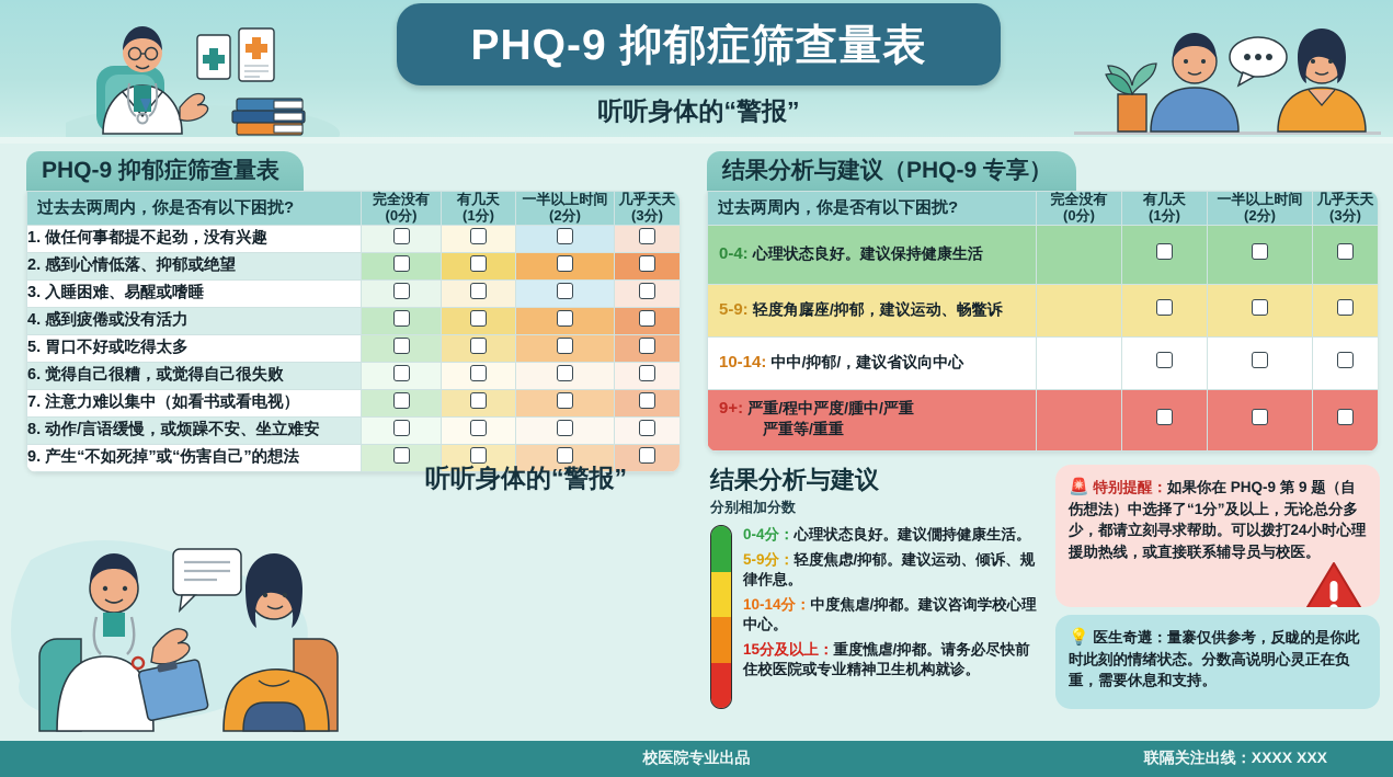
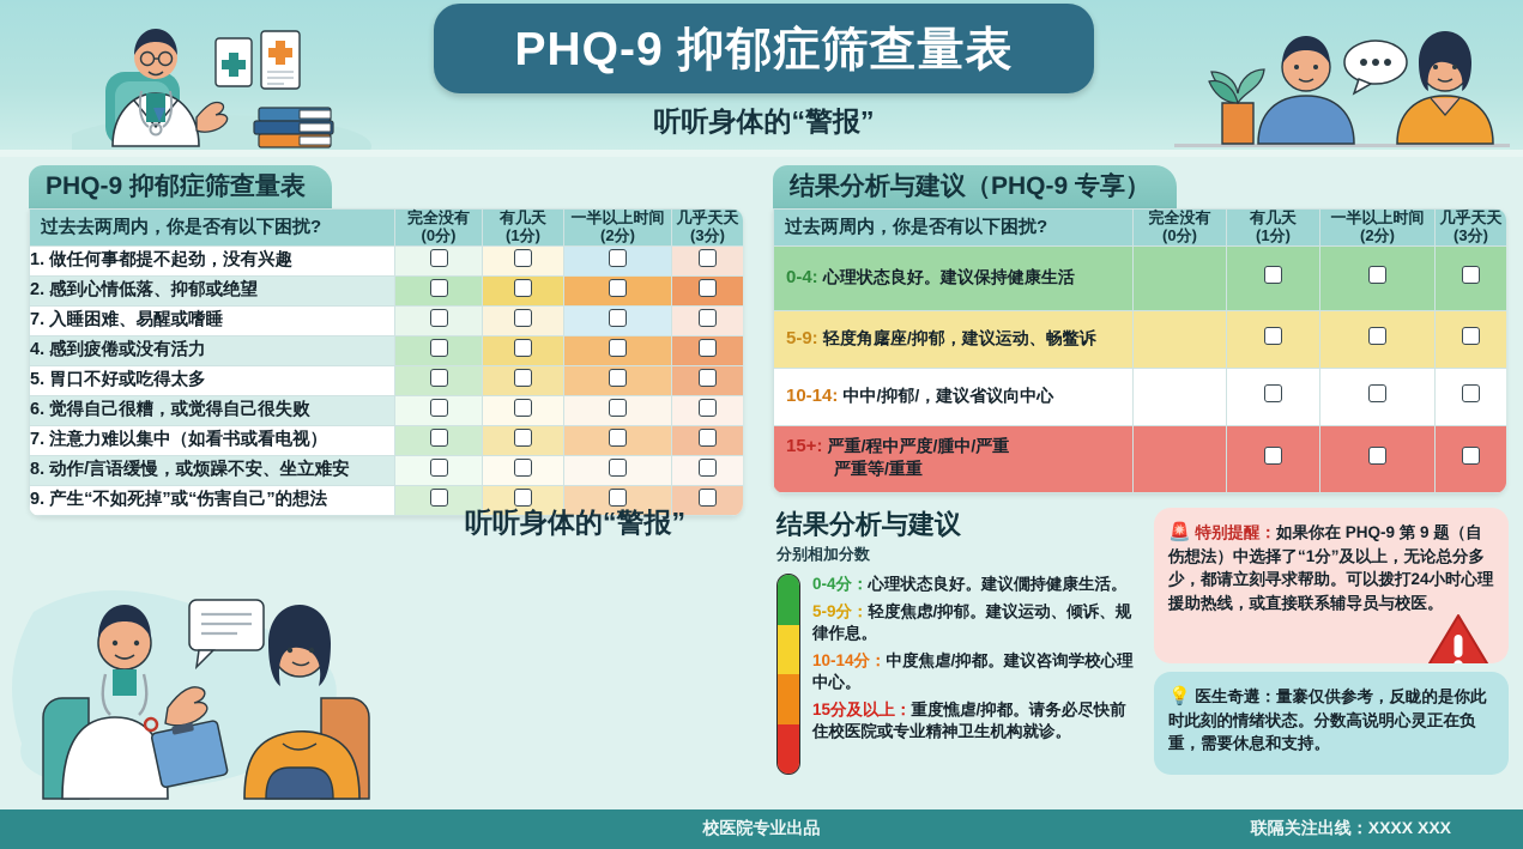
  PHQ-9 抑郁症筛查量表
  听听身体的“警报”
  PHQ-9 抑郁症筛查量表
  过去去两周内，你是否有以下困扰?	完全没有 (0分)	有几天 (1分)	一半以上时间 (2分)	几乎天天 (3分)
  1. 做任何事都提不起劲，没有兴趣
  2. 感到心情低落、抑郁或绝望
- 3. 入睡困难、易醒或嗜睡
+ 7. 入睡困难、易醒或嗜睡
  4. 感到疲倦或没有活力
  5. 胃口不好或吃得太多
  6. 觉得自己很糟，或觉得自己很失败
  7. 注意力难以集中（如看书或看电视）
  8. 动作/言语缓慢，或烦躁不安、坐立难安
  9. 产生“不如死掉”或“伤害自己”的想法
  听听身体的“警报”
  结果分析与建议（PHQ-9 专享）
  过去两周内，你是否有以下困扰?	完全没有 (0分)	有几天 (1分)	一半以上时间 (2分)	几乎天天 (3分)
  0-4: 心理状态良好。建议保持健康生活
  5-9: 轻度角廜座/抑郁，建议运动、畅鳖诉
  10-14: 中中/抑郁/，建议省议向中心
- 9+: 严重/程中严度/腫中/严重严重等/重重
+ 15+: 严重/程中严度/腫中/严重严重等/重重
  结果分析与建议
  分别相加分数
  0-4分：心理状态良好。建议僩持健康生活。
  5-9分：轻度焦虑/抑郁。建议运动、倾诉、规律作息。
  10-14分：中度焦虐/抑都。建议咨询学校心理中心。
  15分及以上：重度憔虐/抑都。请务必尽快前住校医院或专业精神卫生机构就诊。
  🚨 特别提醒：如果你在 PHQ-9 第 9 题（自伤想法）中选择了“1分”及以上，无论总分多少，都请立刻寻求帮助。可以拨打24小时心理援助热线，或直接联系辅导员与校医。
  💡 医生奇遘：量褰仅供参考，反眬的是你此时此刻的情绪状态。分数高说明心灵正在负重，需要休息和支持。
  校医院专业出品
  联隔关注出线：XXXX XXX
